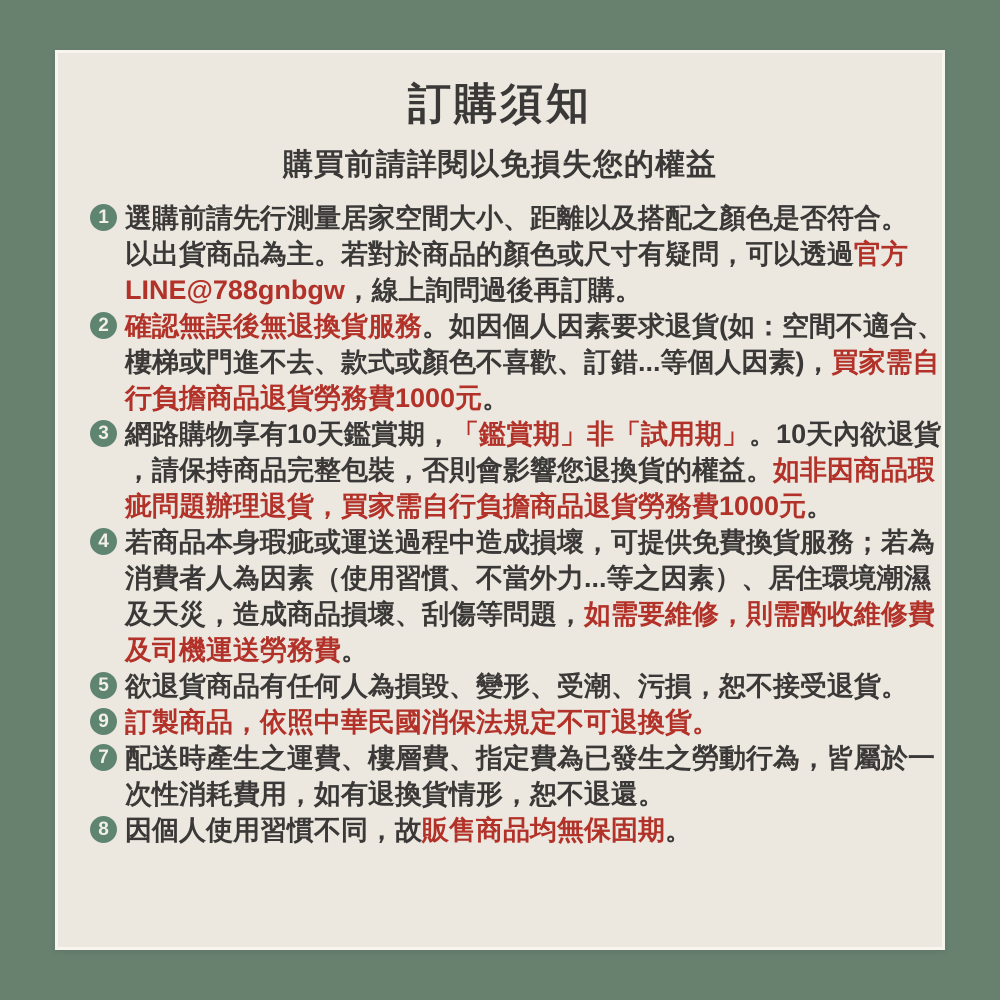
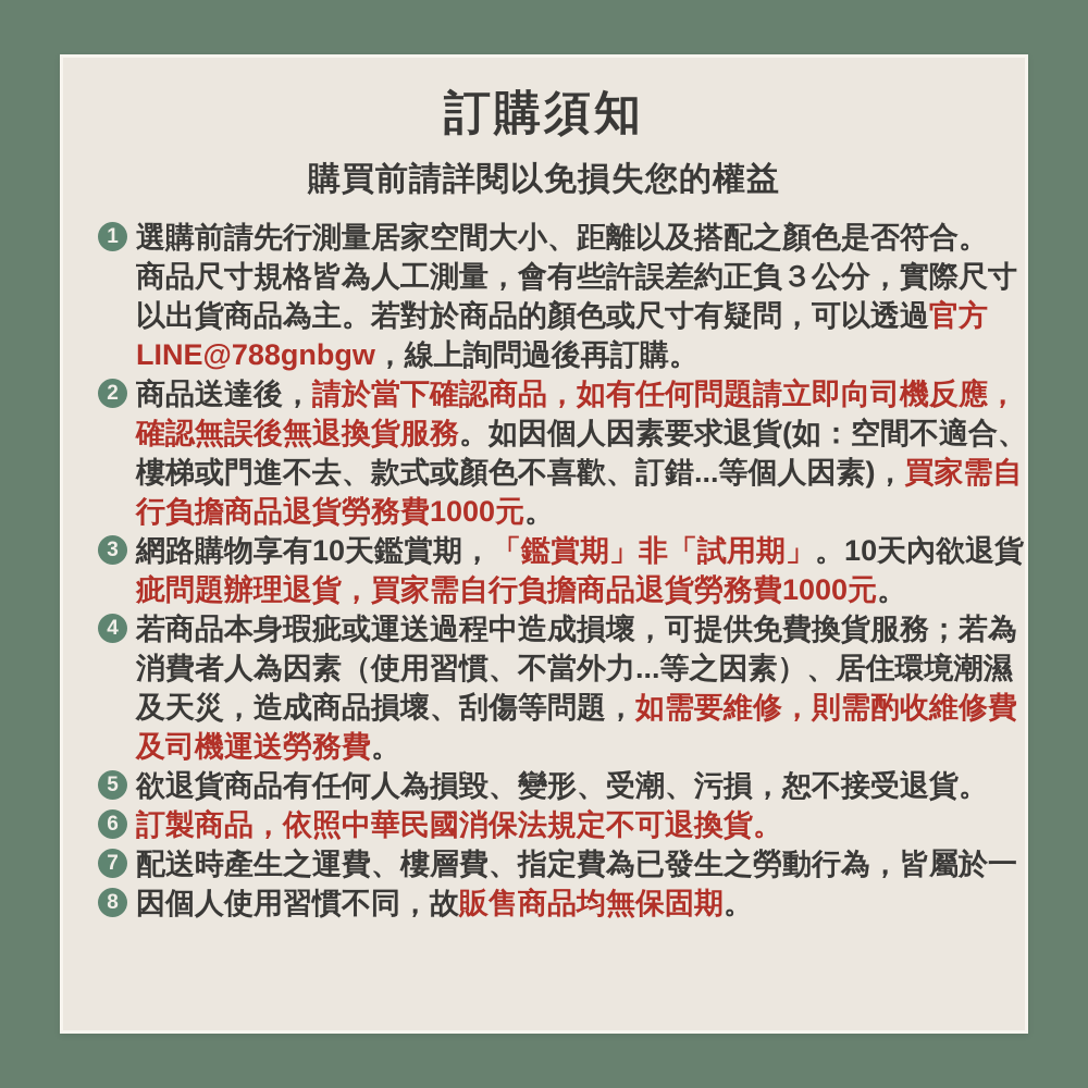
  訂購須知
  購買前請詳閱以免損失您的權益
  1
  選購前請先行測量居家空間大小、距離以及搭配之顏色是否符合。
+ 商品尺寸規格皆為人工測量，會有些許誤差約正負３公分，實際尺寸
  以出貨商品為主。若對於商品的顏色或尺寸有疑問，可以透過官方
  LINE@788gnbgw，線上詢問過後再訂購。
  2
+ 商品送達後，請於當下確認商品，如有任何問題請立即向司機反應，
  確認無誤後無退換貨服務。如因個人因素要求退貨(如：空間不適合、
  樓梯或門進不去、款式或顏色不喜歡、訂錯...等個人因素)，買家需自
  行負擔商品退貨勞務費1000元。
  3
  網路購物享有10天鑑賞期，「鑑賞期」非「試用期」。10天內欲退貨
- ，請保持商品完整包裝，否則會影響您退換貨的權益。如非因商品瑕
  疵問題辦理退貨，買家需自行負擔商品退貨勞務費1000元。
  4
  若商品本身瑕疵或運送過程中造成損壞，可提供免費換貨服務；若為
  消費者人為因素（使用習慣、不當外力...等之因素）、居住環境潮濕
  及天災，造成商品損壞、刮傷等問題，如需要維修，則需酌收維修費
  及司機運送勞務費。
  5
  欲退貨商品有任何人為損毀、變形、受潮、污損，恕不接受退貨。
- 9
+ 6
  訂製商品，依照中華民國消保法規定不可退換貨。
  7
  配送時產生之運費、樓層費、指定費為已發生之勞動行為，皆屬於一
- 次性消耗費用，如有退換貨情形，恕不退還。
  8
  因個人使用習慣不同，故販售商品均無保固期。
